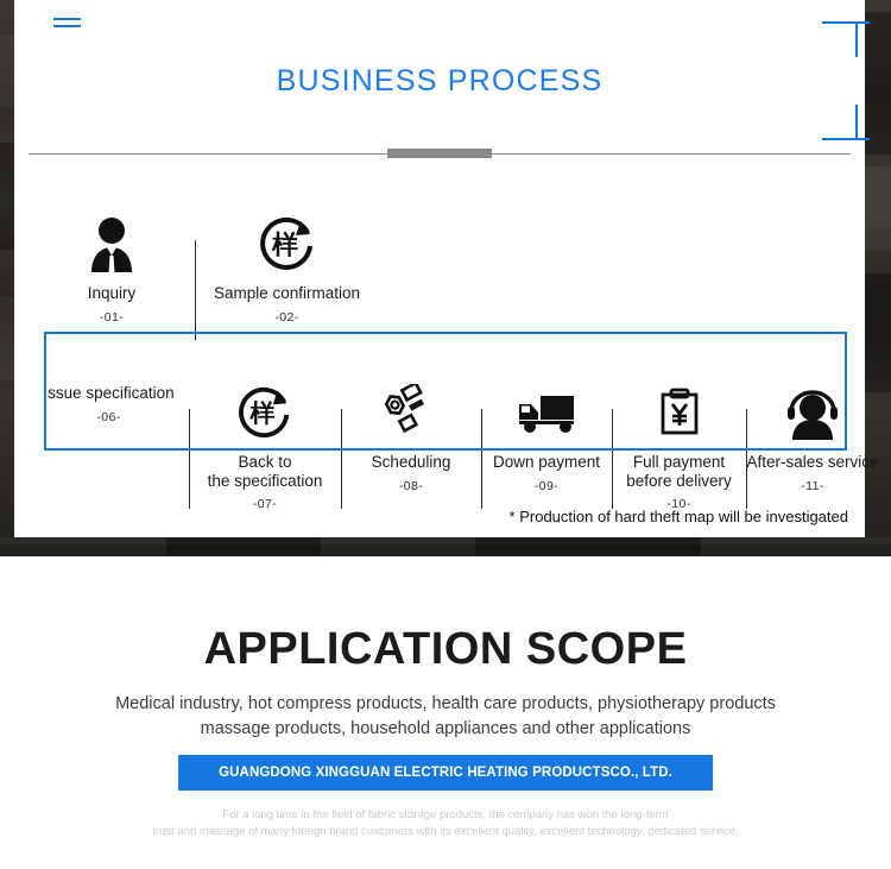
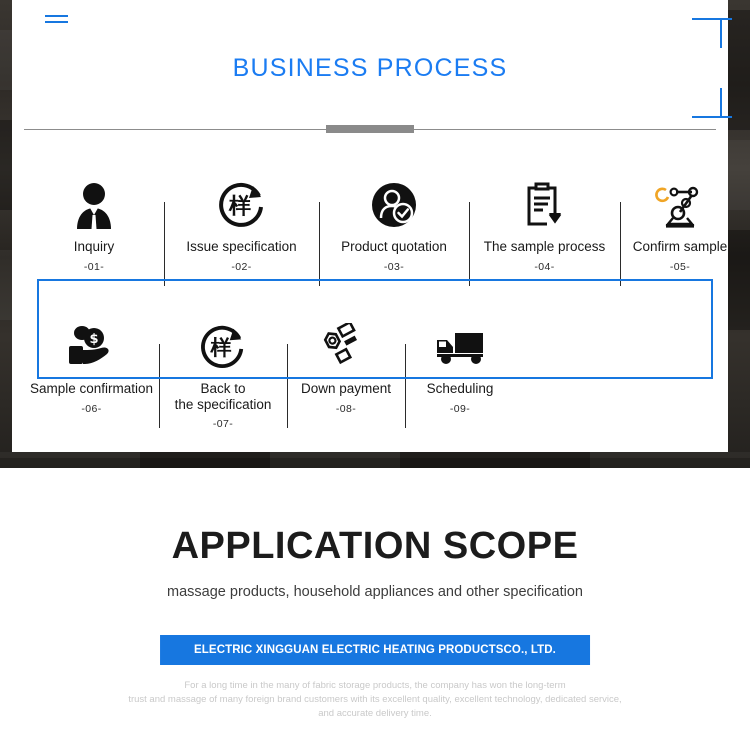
  BUSINESS PROCESS
  Inquiry
  -01-
  样
- Sample confirmation
+ Issue specification
  -02-
+ Product quotation
+ -03-
+ The sample process
+ -04-
+ Confirm sample
+ -05-
+ $
- Issue specification
+ Sample confirmation
  -06-
  样
  Back to
  the specification
  -07-
- Scheduling
+ Down payment
  -08-
- Down payment
+ Scheduling
  -09-
- Full payment
- before delivery
- -10-
- After-sales service
- -11-
- * Production of hard theft map will be investigated
  APPLICATION SCOPE
- Medical industry, hot compress products, health care products, physiotherapy products
- massage products, household appliances and other applications
+ massage products, household appliances and other specification
- GUANGDONG XINGGUAN ELECTRIC HEATING PRODUCTSCO., LTD.
+ ELECTRIC XINGGUAN ELECTRIC HEATING PRODUCTSCO., LTD.
- For a long time in the field of fabric storage products, the company has won the long-term
+ For a long time in the many of fabric storage products, the company has won the long-term
  trust and massage of many foreign brand customers with its excellent quality, excellent technology, dedicated service,
+ and accurate delivery time.
